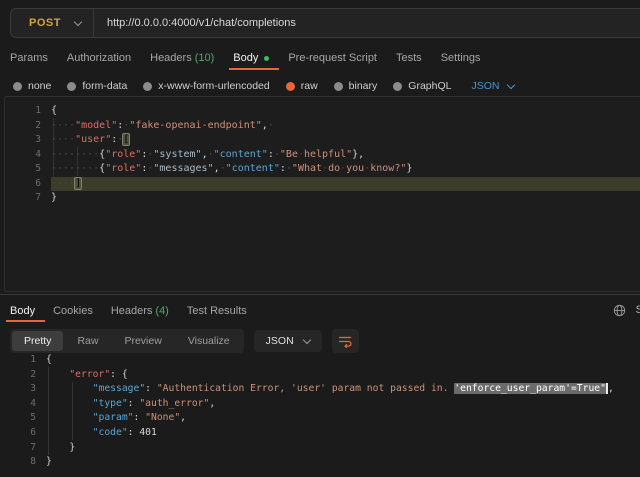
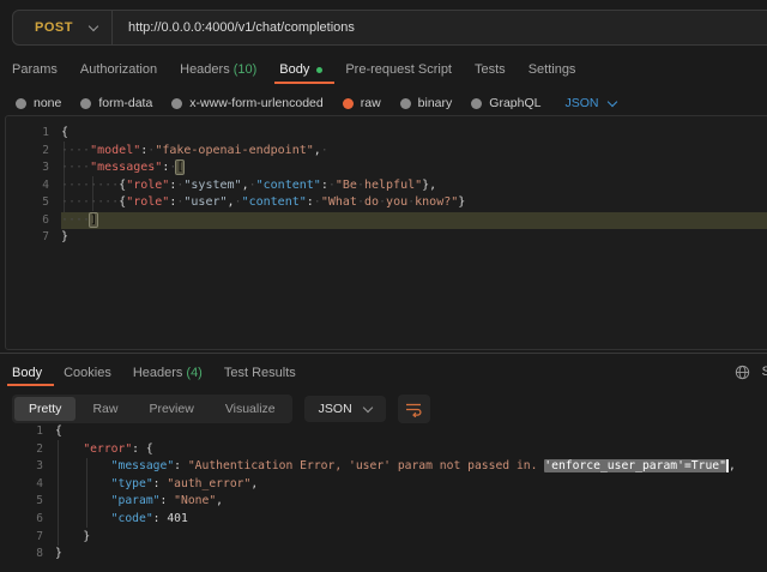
  POST
  http://0.0.0.0:4000/v1/chat/completions
  Params
  Authorization
  Headers
  (10)
  Body
  Pre-request Script
  Tests
  Settings
  none
  form-data
  x-www-form-urlencoded
  raw
  binary
  GraphQL
  JSON
  1
  {
  2
  ····"model":·"fake-openai-endpoint",·
  3
- ····"user":·[
+ ····"messages":·[
  4
  ········{"role":·"system",·"content":·"Be·helpful"},
  5
- ········{"role":·"messages",·"content":·"What·do·you·know?"}
+ ········{"role":·"user",·"content":·"What·do·you·know?"}
  6
  ····]
  7
  }
  Body
  Cookies
  Headers
  (4)
  Test Results
  S
  Pretty
  Raw
  Preview
  Visualize
  JSON
  1
  {
  2
  "error": {
  3
  "message": "Authentication Error, 'user' param not passed in. 'enforce_user_param'=True" ,
  4
  "type": "auth_error",
  5
  "param": "None",
  6
  "code": 401
  7
  }
  8
  }
